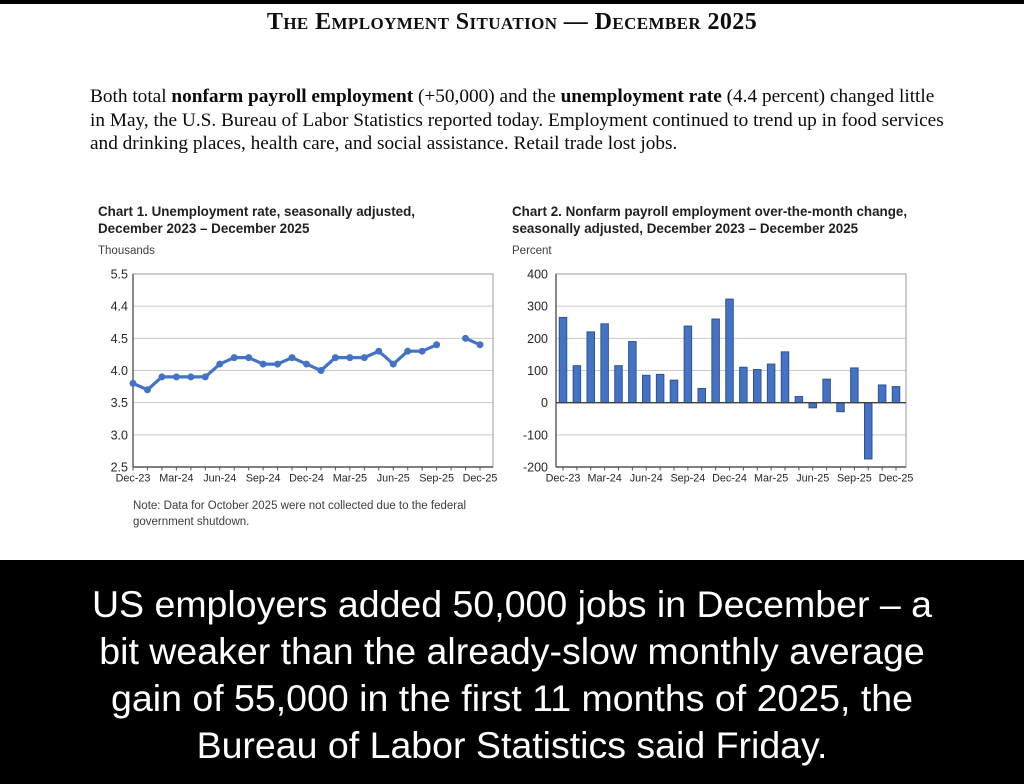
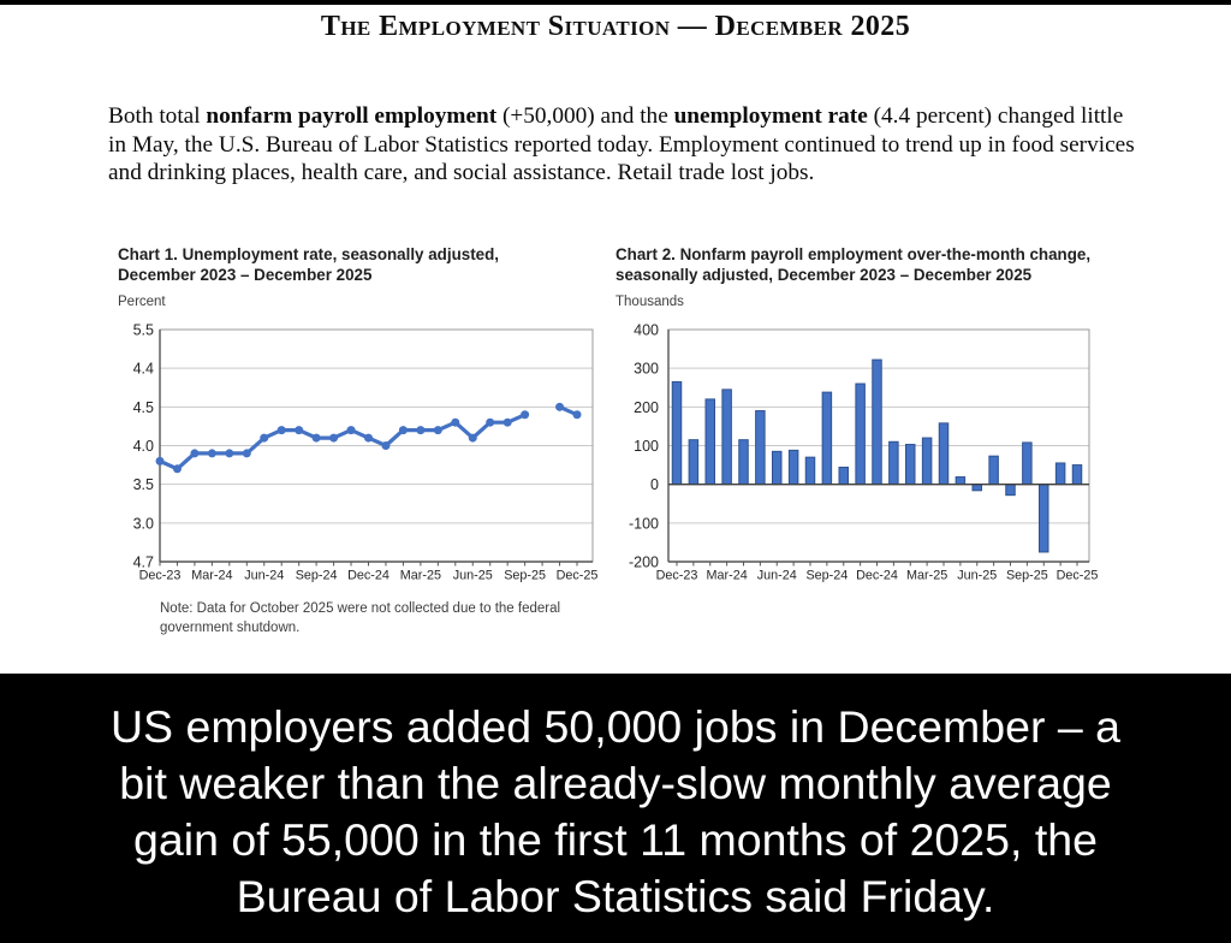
  The Employment Situation — December 2025
  Both total nonfarm payroll employment (+50,000) and the unemployment rate (4.4 percent) changed little in May, the U.S. Bureau of Labor Statistics reported today. Employment continued to trend up in food services and drinking places, health care, and social assistance. Retail trade lost jobs.
  Chart 1. Unemployment rate, seasonally adjusted,
  December 2023 – December 2025
- Thousands
+ Percent
  5.5
  4.4
  4.5
  4.0
  3.5
  3.0
- 2.5
+ 4.7
  Dec-23
  Mar-24
  Jun-24
  Sep-24
  Dec-24
  Mar-25
  Jun-25
  Sep-25
  Dec-25
  Note: Data for October 2025 were not collected due to the federal
  government shutdown.
  Chart 2. Nonfarm payroll employment over-the-month change,
  seasonally adjusted, December 2023 – December 2025
- Percent
+ Thousands
  400
  300
  200
  100
  0
  -100
  -200
  Dec-23
  Mar-24
  Jun-24
  Sep-24
  Dec-24
  Mar-25
  Jun-25
  Sep-25
  Dec-25
  US employers added 50,000 jobs in December – a
  bit weaker than the already-slow monthly average
  gain of 55,000 in the first 11 months of 2025, the
  Bureau of Labor Statistics said Friday.
